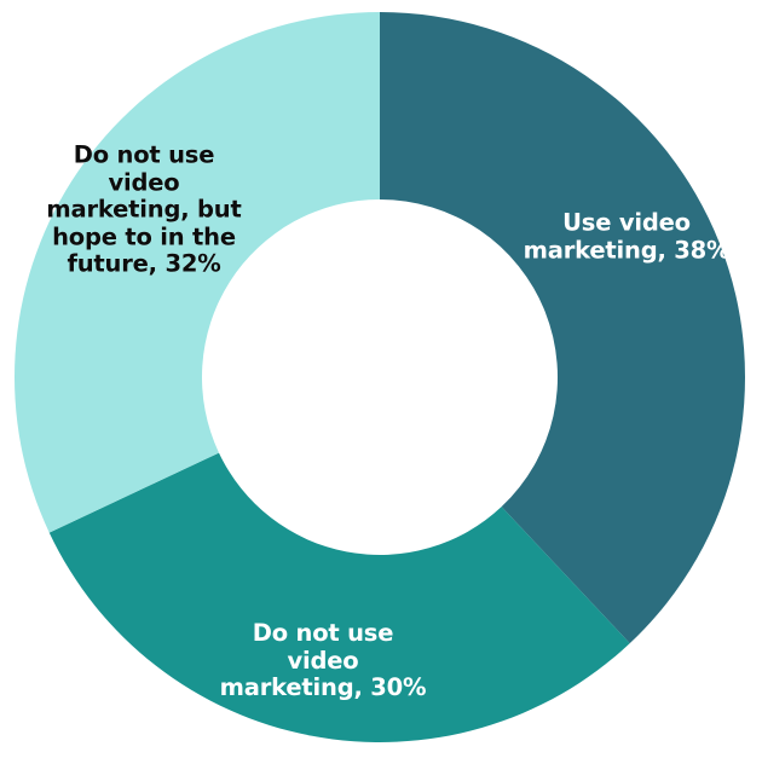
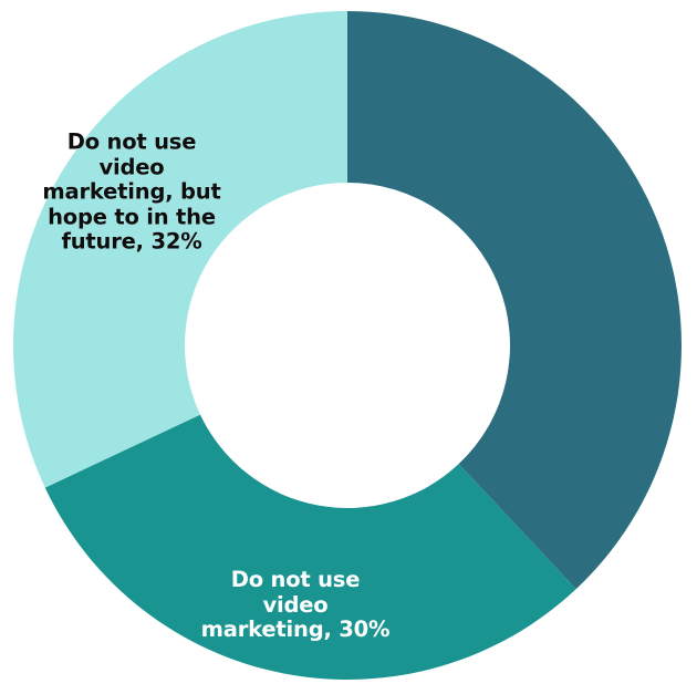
- Use video
- marketing, 38%
  Do not use
  video
  marketing, 30%
  Do not use
  video
  marketing, but
  hope to in the
  future, 32%
